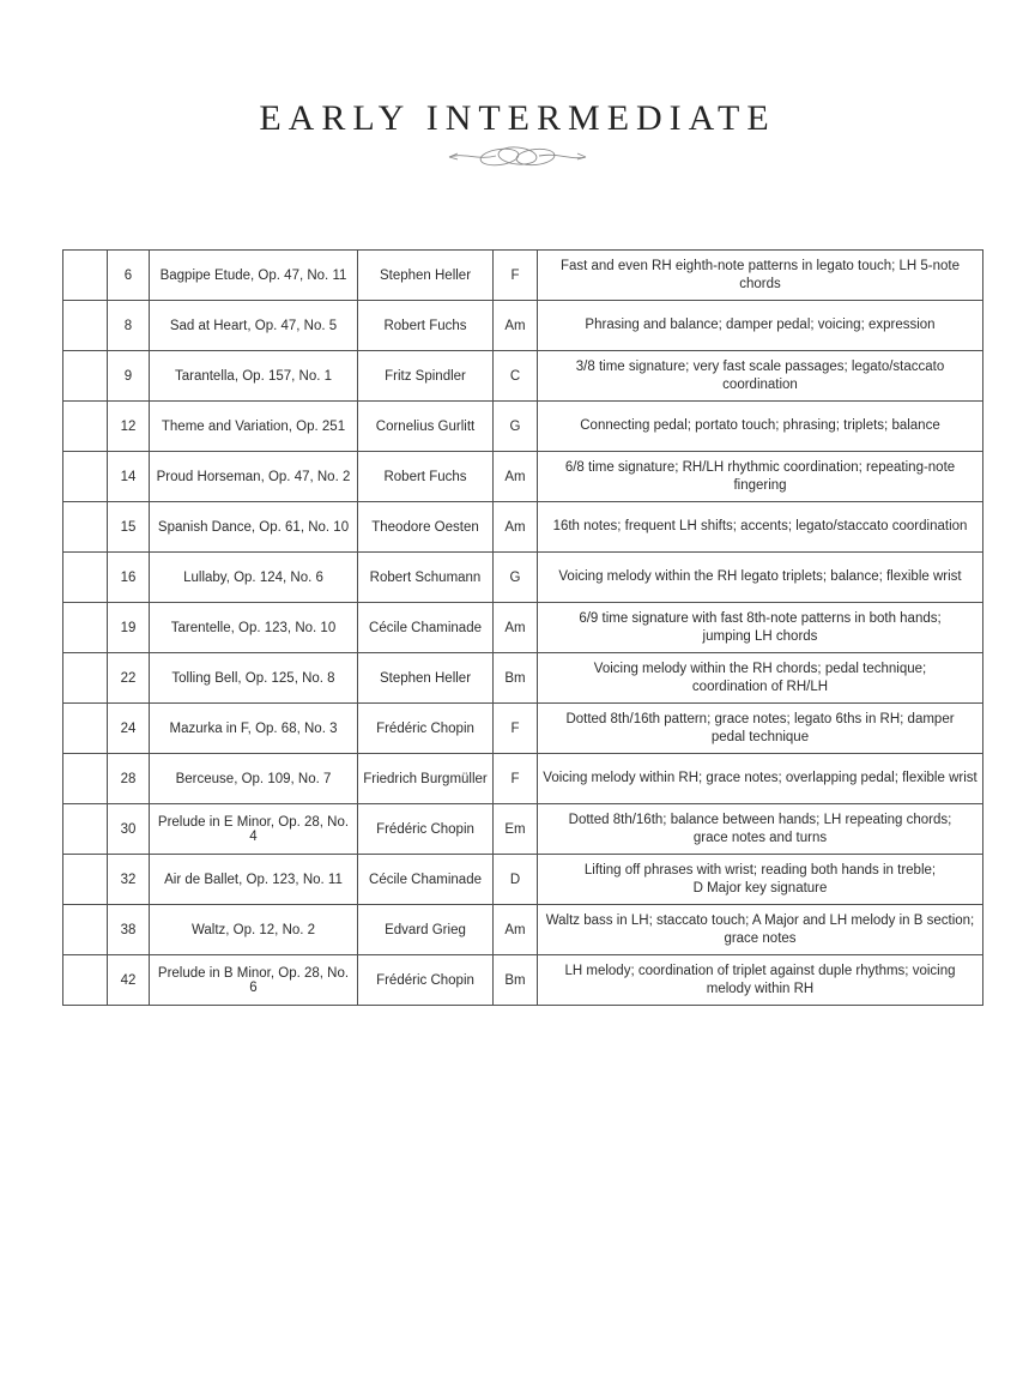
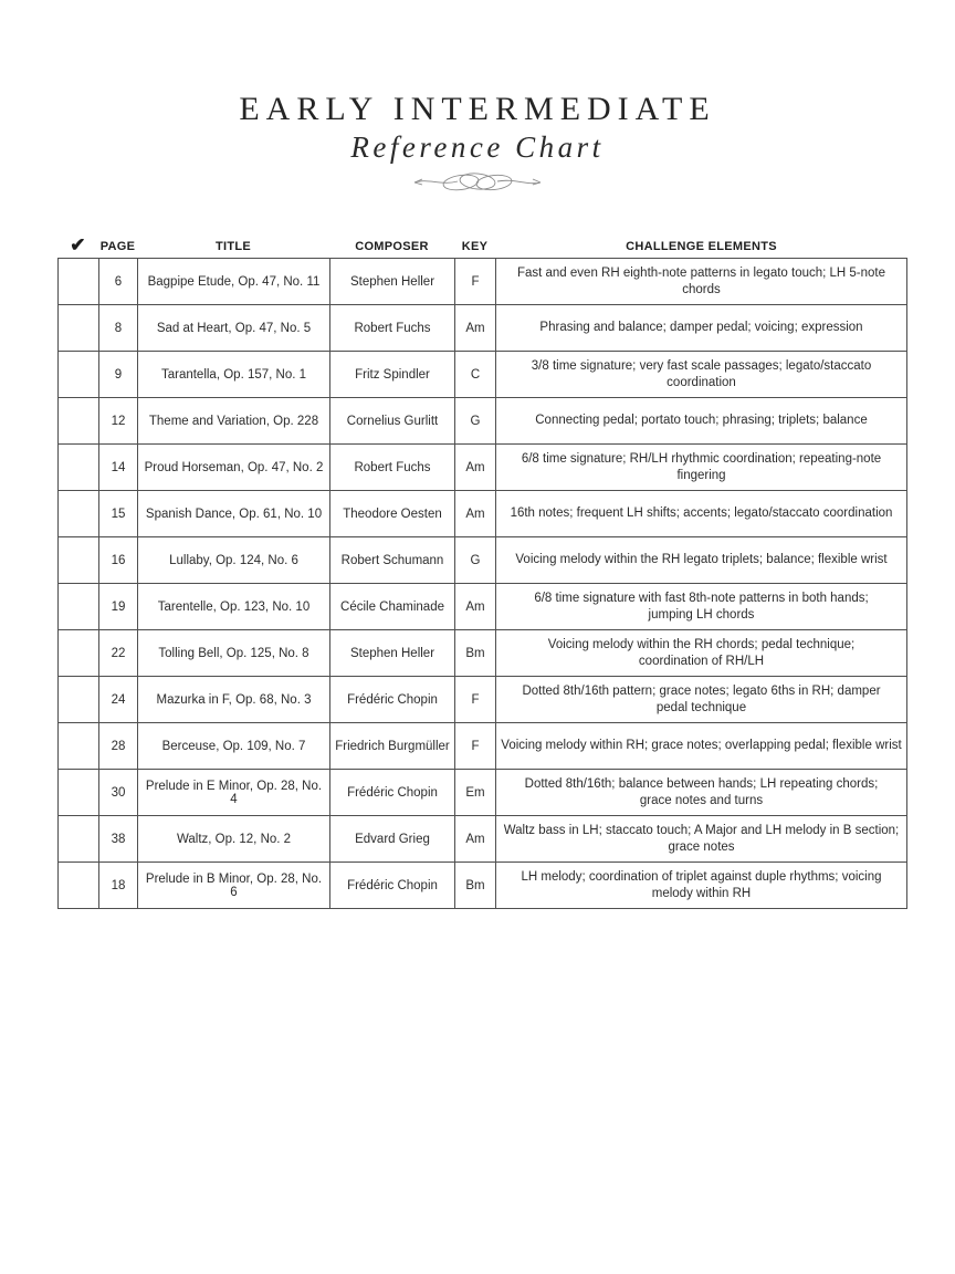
  EARLY INTERMEDIATE
+ Reference Chart
+ ✔
+ PAGE
+ TITLE
+ COMPOSER
+ KEY
+ CHALLENGE ELEMENTS
  	6	Bagpipe Etude, Op. 47, No. 11	Stephen Heller	F	Fast and even RH eighth-note patterns in legato touch; LH 5-note chords
  	8	Sad at Heart, Op. 47, No. 5	Robert Fuchs	Am	Phrasing and balance; damper pedal; voicing; expression
  	9	Tarantella, Op. 157, No. 1	Fritz Spindler	C	3/8 time signature; very fast scale passages; legato/staccato coordination
- 	12	Theme and Variation, Op. 251	Cornelius Gurlitt	G	Connecting pedal; portato touch; phrasing; triplets; balance
+ 	12	Theme and Variation, Op. 228	Cornelius Gurlitt	G	Connecting pedal; portato touch; phrasing; triplets; balance
  	14	Proud Horseman, Op. 47, No. 2	Robert Fuchs	Am	6/8 time signature; RH/LH rhythmic coordination; repeating-note fingering
  	15	Spanish Dance, Op. 61, No. 10	Theodore Oesten	Am	16th notes; frequent LH shifts; accents; legato/staccato coordination
  	16	Lullaby, Op. 124, No. 6	Robert Schumann	G	Voicing melody within the RH legato triplets; balance; flexible wrist
- 	19	Tarentelle, Op. 123, No. 10	Cécile Chaminade	Am	6/9 time signature with fast 8th-note patterns in both hands; jumping LH chords
+ 	19	Tarentelle, Op. 123, No. 10	Cécile Chaminade	Am	6/8 time signature with fast 8th-note patterns in both hands; jumping LH chords
  	22	Tolling Bell, Op. 125, No. 8	Stephen Heller	Bm	Voicing melody within the RH chords; pedal technique; coordination of RH/LH
  	24	Mazurka in F, Op. 68, No. 3	Frédéric Chopin	F	Dotted 8th/16th pattern; grace notes; legato 6ths in RH; damper pedal technique
  	28	Berceuse, Op. 109, No. 7	Friedrich Burgmüller	F	Voicing melody within RH; grace notes; overlapping pedal; flexible wrist
  	30	Prelude in E Minor, Op. 28, No. 4	Frédéric Chopin	Em	Dotted 8th/16th; balance between hands; LH repeating chords; grace notes and turns
- 	32	Air de Ballet, Op. 123, No. 11	Cécile Chaminade	D	Lifting off phrases with wrist; reading both hands in treble; D Major key signature
  	38	Waltz, Op. 12, No. 2	Edvard Grieg	Am	Waltz bass in LH; staccato touch; A Major and LH melody in B section; grace notes
- 	42	Prelude in B Minor, Op. 28, No. 6	Frédéric Chopin	Bm	LH melody; coordination of triplet against duple rhythms; voicing melody within RH
+ 	18	Prelude in B Minor, Op. 28, No. 6	Frédéric Chopin	Bm	LH melody; coordination of triplet against duple rhythms; voicing melody within RH
